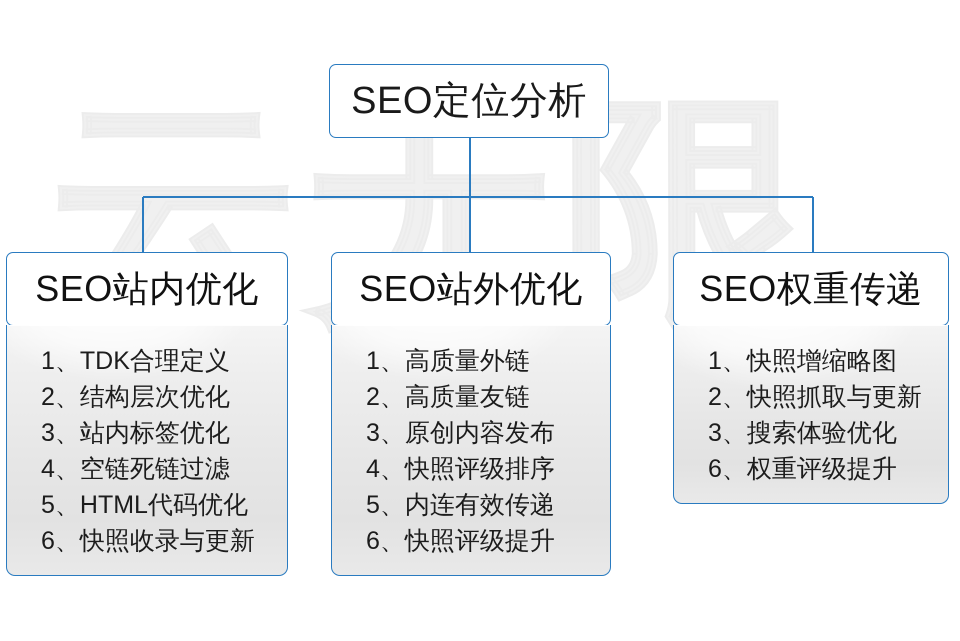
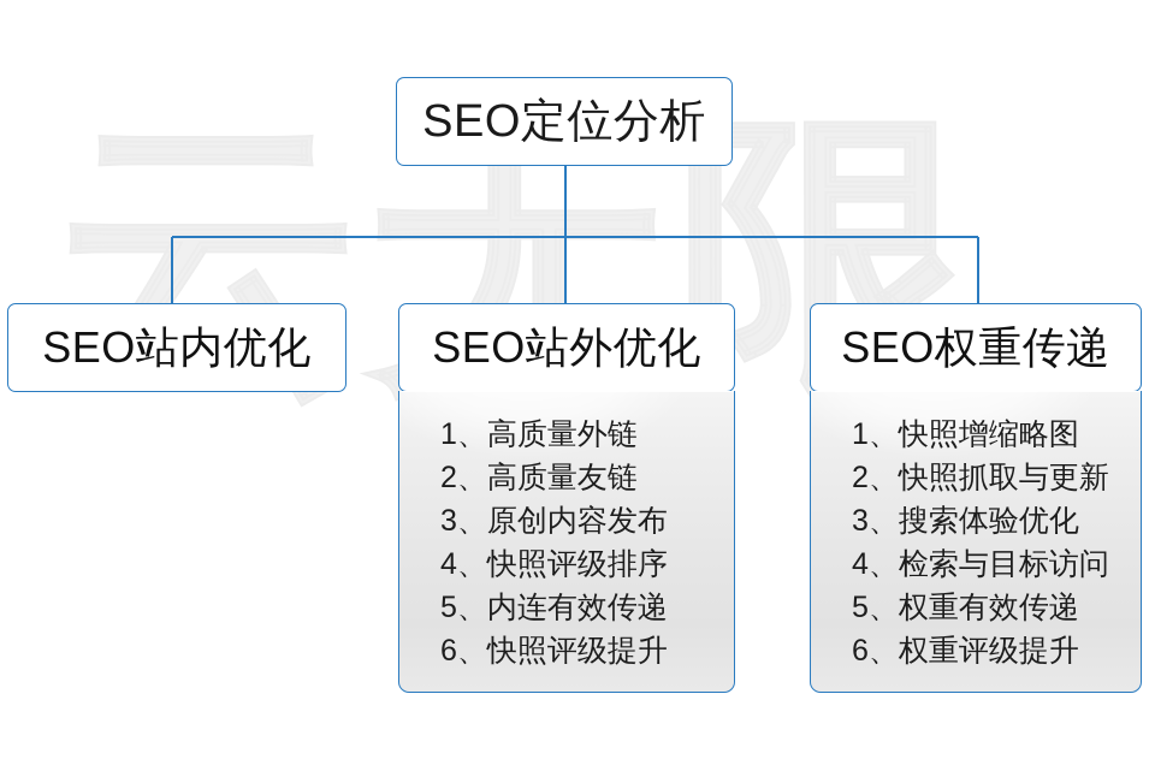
  云无限
  SEO定位分析
  SEO站内优化
- 1、TDK合理定义
- 2、结构层次优化
- 3、站内标签优化
- 4、空链死链过滤
- 5、HTML代码优化
- 6、快照收录与更新
  SEO站外优化
  1、高质量外链
  2、高质量友链
  3、原创内容发布
  4、快照评级排序
  5、内连有效传递
  6、快照评级提升
  SEO权重传递
  1、快照增缩略图
  2、快照抓取与更新
  3、搜索体验优化
+ 4、检索与目标访问
+ 5、权重有效传递
  6、权重评级提升
